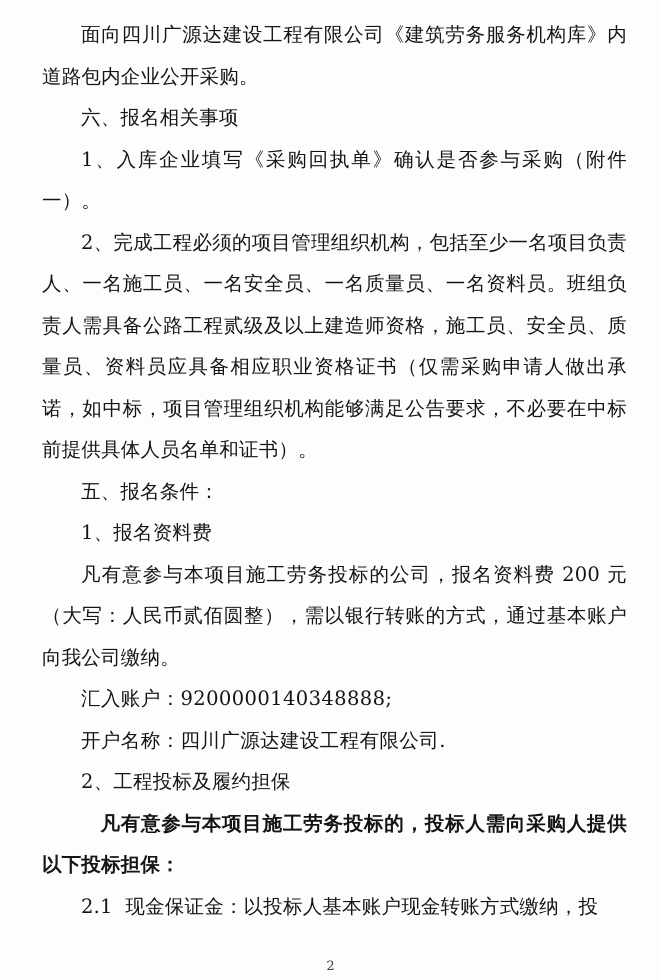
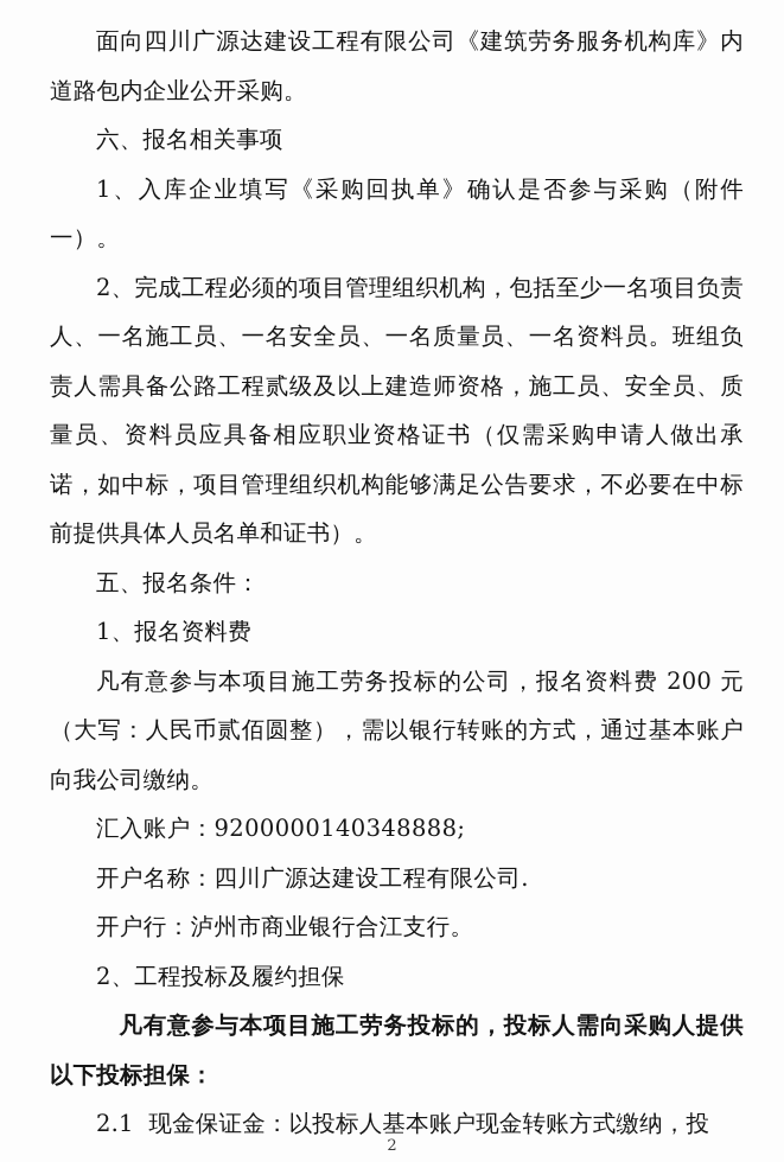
  面向四川广源达建设工程有限公司《建筑劳务服务机构库》内道路包内企业公开采购。
  六、报名相关事项
  1、入库企业填写《采购回执单》确认是否参与采购（附件一）。
  2、完成工程必须的项目管理组织机构，包括至少一名项目负责人、一名施工员、一名安全员、一名质量员、一名资料员。班组负责人需具备公路工程贰级及以上建造师资格，施工员、安全员、质量员、资料员应具备相应职业资格证书（仅需采购申请人做出承诺，如中标，项目管理组织机构能够满足公告要求，不必要在中标前提供具体人员名单和证书）。
  五、报名条件：
  1、报名资料费
  凡有意参与本项目施工劳务投标的公司，报名资料费 200 元（大写：人民币贰佰圆整），需以银行转账的方式，通过基本账户向我公司缴纳。
  汇入账户：9200000140348888;
  开户名称：四川广源达建设工程有限公司.
+ 开户行：泸州市商业银行合江支行。
  2、工程投标及履约担保
  凡有意参与本项目施工劳务投标的，投标人需向采购人提供以下投标担保：
  2.1 现金保证金：以投标人基本账户现金转账方式缴纳，投
  2
